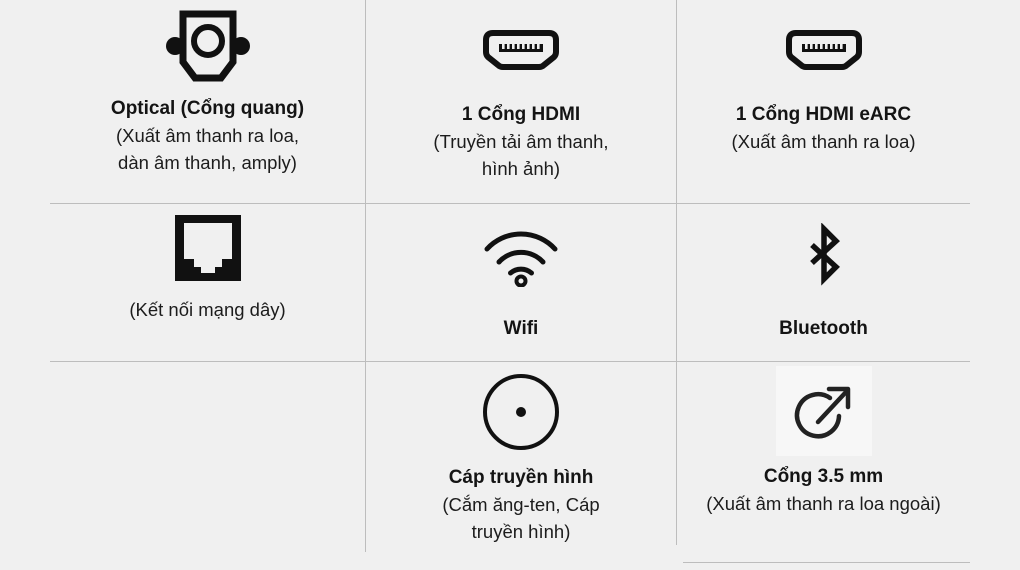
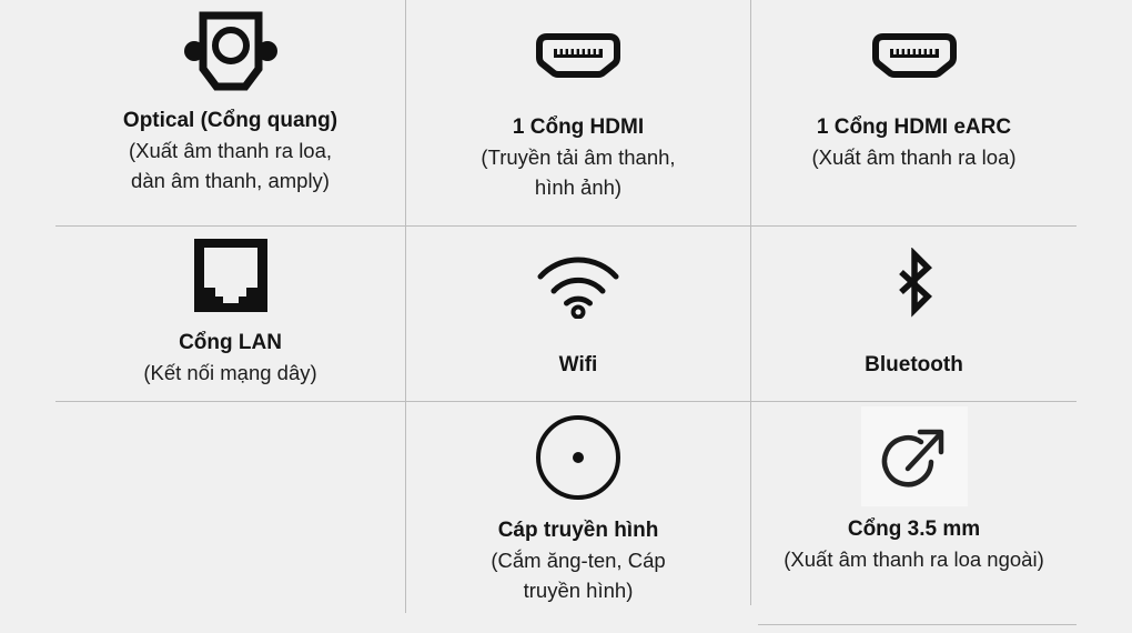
  Optical (Cổng quang)
  (Xuất âm thanh ra loa,
  dàn âm thanh, amply)
  1 Cổng HDMI
  (Truyền tải âm thanh,
  hình ảnh)
  1 Cổng HDMI eARC
  (Xuất âm thanh ra loa)
+ Cổng LAN
  (Kết nối mạng dây)
  Wifi
  Bluetooth
  Cáp truyền hình
  (Cắm ăng-ten, Cáp
  truyền hình)
  Cổng 3.5 mm
  (Xuất âm thanh ra loa ngoài)
